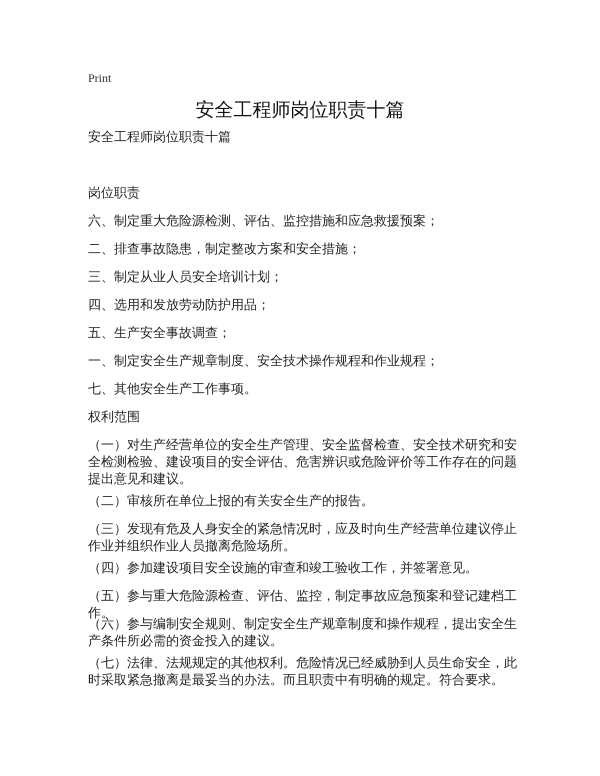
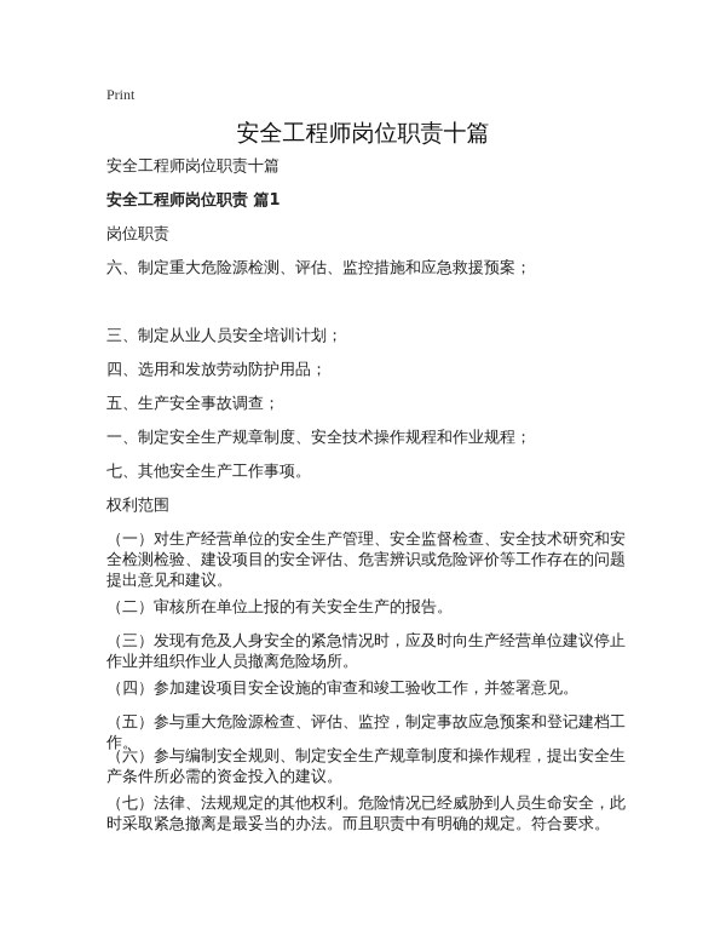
  Print
  安全工程师岗位职责十篇
  安全工程师岗位职责十篇
+ 安全工程师岗位职责 篇1
  岗位职责
  六、制定重大危险源检测、评估、监控措施和应急救援预案；
- 二、排查事故隐患，制定整改方案和安全措施；
  三、制定从业人员安全培训计划；
  四、选用和发放劳动防护用品；
  五、生产安全事故调查；
  一、制定安全生产规章制度、安全技术操作规程和作业规程；
  七、其他安全生产工作事项。
  权利范围
  （一）对生产经营单位的安全生产管理、安全监督检查、安全技术研究和安全检测检验、建设项目的安全评估、危害辨识或危险评价等工作存在的问题提出意见和建议。
  （二）审核所在单位上报的有关安全生产的报告。
  （三）发现有危及人身安全的紧急情况时，应及时向生产经营单位建议停止作业并组织作业人员撤离危险场所。
  （四）参加建设项目安全设施的审查和竣工验收工作，并签署意见。
  （五）参与重大危险源检查、评估、监控，制定事故应急预案和登记建档工作。
  （六）参与编制安全规则、制定安全生产规章制度和操作规程，提出安全生产条件所必需的资金投入的建议。
  （七）法律、法规规定的其他权利。危险情况已经威胁到人员生命安全，此时采取紧急撤离是最妥当的办法。而且职责中有明确的规定。符合要求。
